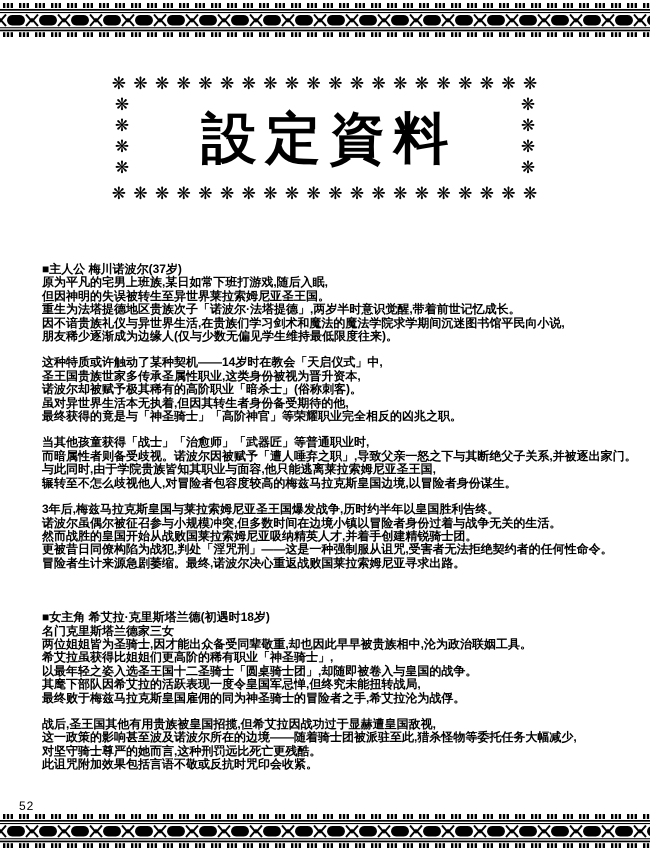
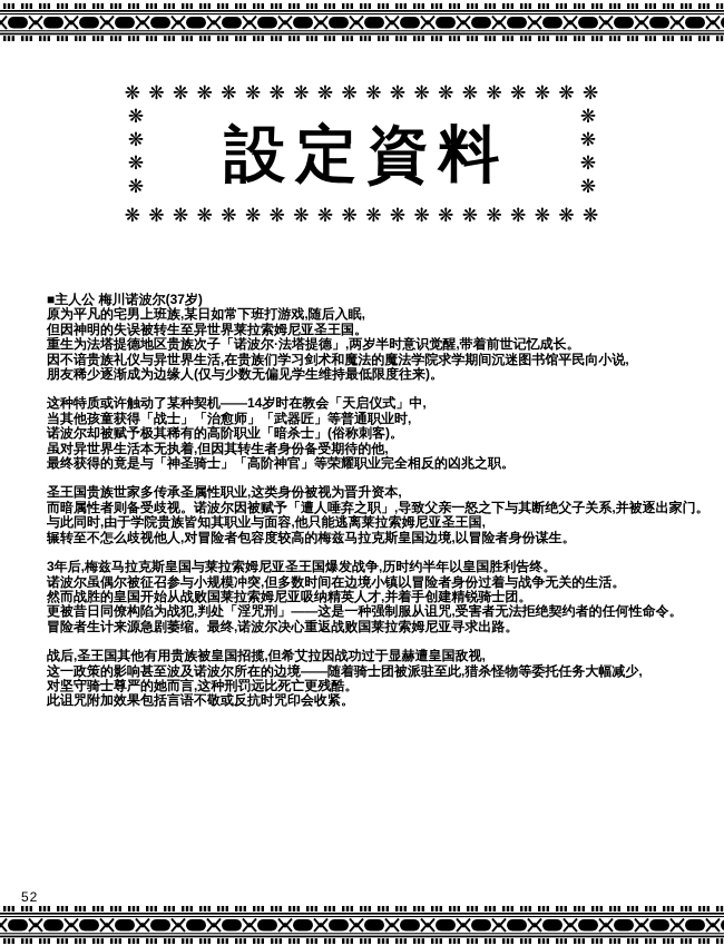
  ❋ ❋ ❋ ❋ ❋ ❋ ❋ ❋ ❋ ❋ ❋ ❋ ❋ ❋ ❋ ❋ ❋ ❋ ❋ ❋
  ❋
  ❋
  ❋
  ❋
  設定資料
  ❋
  ❋
  ❋
  ❋
  ❋ ❋ ❋ ❋ ❋ ❋ ❋ ❋ ❋ ❋ ❋ ❋ ❋ ❋ ❋ ❋ ❋ ❋ ❋ ❋
  ■主人公 梅川诺波尔(37岁)
  原为平凡的宅男上班族,某日如常下班打游戏,随后入眠,
  但因神明的失误被转生至异世界莱拉索姆尼亚圣王国。
  重生为法塔提德地区贵族次子「诺波尔·法塔提德」,两岁半时意识觉醒,带着前世记忆成长。
  因不谙贵族礼仪与异世界生活,在贵族们学习剑术和魔法的魔法学院求学期间沉迷图书馆平民向小说,
  朋友稀少逐渐成为边缘人(仅与少数无偏见学生维持最低限度往来)。
  这种特质或许触动了某种契机——14岁时在教会「天启仪式」中,
- 圣王国贵族世家多传承圣属性职业,这类身份被视为晋升资本,
+ 当其他孩童获得「战士」「治愈师」「武器匠」等普通职业时,
  诺波尔却被赋予极其稀有的高阶职业「暗杀士」(俗称刺客)。
  虽对异世界生活本无执着,但因其转生者身份备受期待的他,
  最终获得的竟是与「神圣骑士」「高阶神官」等荣耀职业完全相反的凶兆之职。
- 当其他孩童获得「战士」「治愈师」「武器匠」等普通职业时,
+ 圣王国贵族世家多传承圣属性职业,这类身份被视为晋升资本,
  而暗属性者则备受歧视。诺波尔因被赋予「遭人唾弃之职」,导致父亲一怒之下与其断绝父子关系,并被逐出家门。
  与此同时,由于学院贵族皆知其职业与面容,他只能逃离莱拉索姆尼亚圣王国,
  辗转至不怎么歧视他人,对冒险者包容度较高的梅兹马拉克斯皇国边境,以冒险者身份谋生。
  3年后,梅兹马拉克斯皇国与莱拉索姆尼亚圣王国爆发战争,历时约半年以皇国胜利告终。
  诺波尔虽偶尔被征召参与小规模冲突,但多数时间在边境小镇以冒险者身份过着与战争无关的生活。
  然而战胜的皇国开始从战败国莱拉索姆尼亚吸纳精英人才,并着手创建精锐骑士团。
  更被昔日同僚构陷为战犯,判处「淫咒刑」——这是一种强制服从诅咒,受害者无法拒绝契约者的任何性命令。
  冒险者生计来源急剧萎缩。最终,诺波尔决心重返战败国莱拉索姆尼亚寻求出路。
- ■女主角 希艾拉·克里斯塔兰德(初遇时18岁)
- 名门克里斯塔兰德家三女
- 两位姐姐皆为圣骑士,因才能出众备受同辈敬重,却也因此早早被贵族相中,沦为政治联姻工具。
- 希艾拉虽获得比姐姐们更高阶的稀有职业「神圣骑士」,
- 以最年轻之姿入选圣王国十二圣骑士「圆桌骑士团」,却随即被卷入与皇国的战争。
- 其麾下部队因希艾拉的活跃表现一度令皇国军忌惮,但终究未能扭转战局,
- 最终败于梅兹马拉克斯皇国雇佣的同为神圣骑士的冒险者之手,希艾拉沦为战俘。
  战后,圣王国其他有用贵族被皇国招揽,但希艾拉因战功过于显赫遭皇国敌视,
  这一政策的影响甚至波及诺波尔所在的边境——随着骑士团被派驻至此,猎杀怪物等委托任务大幅减少,
  对坚守骑士尊严的她而言,这种刑罚远比死亡更残酷。
  此诅咒附加效果包括言语不敬或反抗时咒印会收紧。
  52
